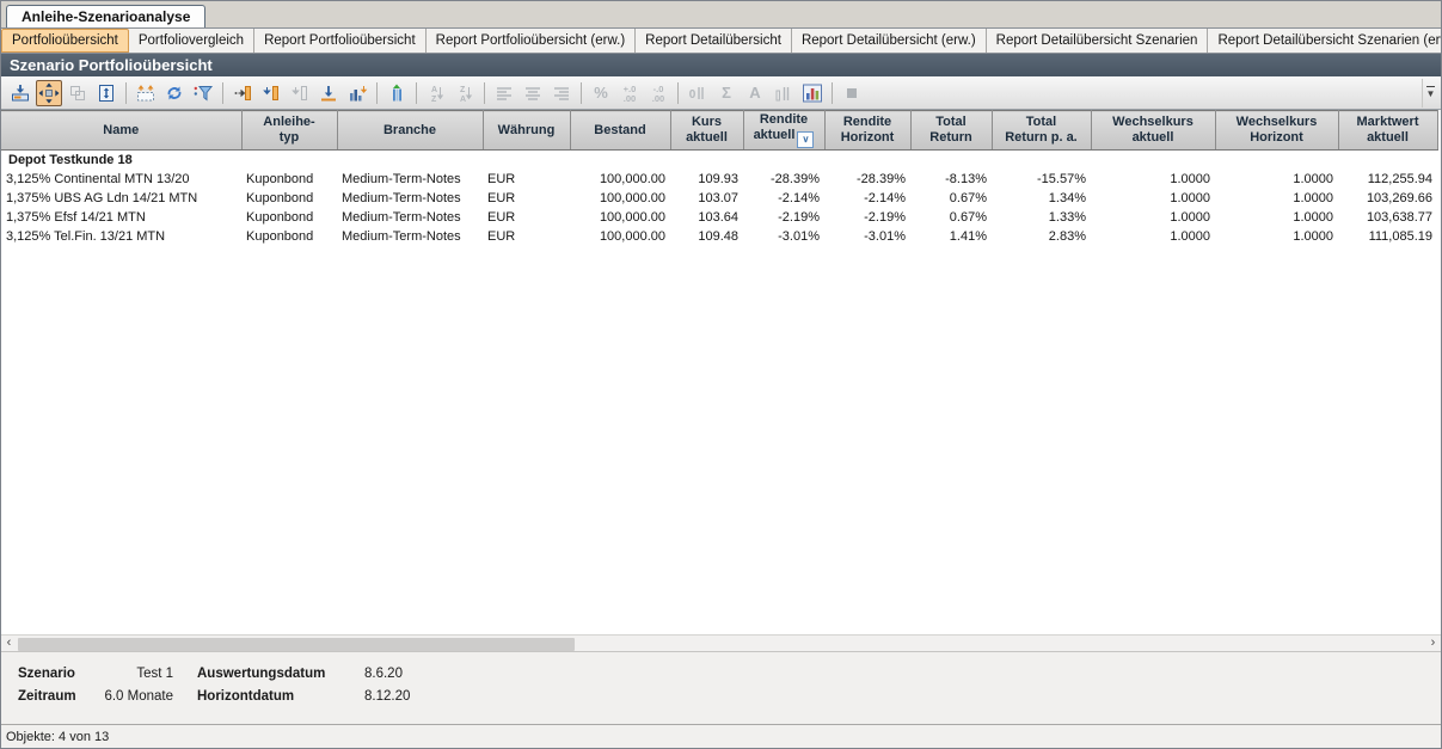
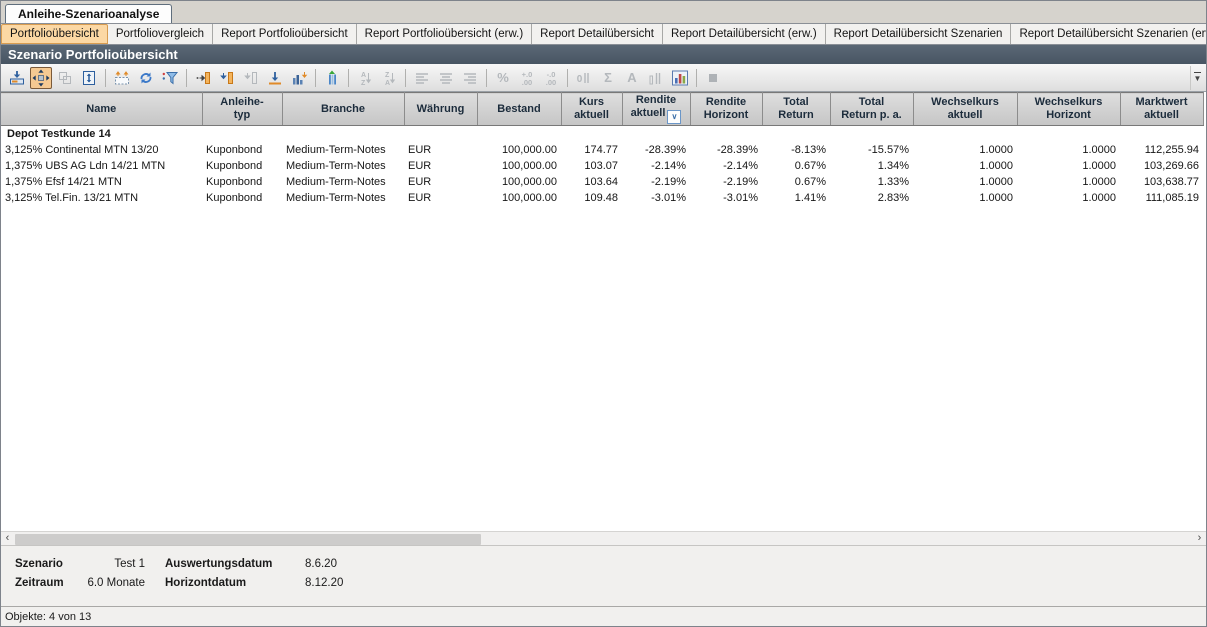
  Anleihe-Szenarioanalyse
  Portfolioübersicht
  Portfoliovergleich
  Report Portfolioübersicht
  Report Portfolioübersicht (erw.)
  Report Detailübersicht
  Report Detailübersicht (erw.)
  Report Detailübersicht Szenarien
  Report Detailübersicht Szenarien (er
  Szenario Portfolioübersicht
  %
  +.0
  .00
  -.0
  .00
  0
  Σ
  A
  ▼
  Name	Anleihe-typ	Branche	Währung	Bestand	Kursaktuell	Renditeaktuell ∨	RenditeHorizont	TotalReturn	TotalReturn p. a.	Wechselkursaktuell	WechselkursHorizont	Marktwertaktuell
- Depot Testkunde 18
+ Depot Testkunde 14
- 3,125% Continental MTN 13/20	Kuponbond	Medium-Term-Notes	EUR	100,000.00	109.93	-28.39%	-28.39%	-8.13%	-15.57%	1.0000	1.0000	112,255.94
+ 3,125% Continental MTN 13/20	Kuponbond	Medium-Term-Notes	EUR	100,000.00	174.77	-28.39%	-28.39%	-8.13%	-15.57%	1.0000	1.0000	112,255.94
  1,375% UBS AG Ldn 14/21 MTN	Kuponbond	Medium-Term-Notes	EUR	100,000.00	103.07	-2.14%	-2.14%	0.67%	1.34%	1.0000	1.0000	103,269.66
  1,375% Efsf 14/21 MTN	Kuponbond	Medium-Term-Notes	EUR	100,000.00	103.64	-2.19%	-2.19%	0.67%	1.33%	1.0000	1.0000	103,638.77
  3,125% Tel.Fin. 13/21 MTN	Kuponbond	Medium-Term-Notes	EUR	100,000.00	109.48	-3.01%	-3.01%	1.41%	2.83%	1.0000	1.0000	111,085.19
  ‹
  ›
  Szenario
  Test 1
  Auswertungsdatum
  8.6.20
  Zeitraum
  6.0 Monate
  Horizontdatum
  8.12.20
  Objekte: 4 von 13
